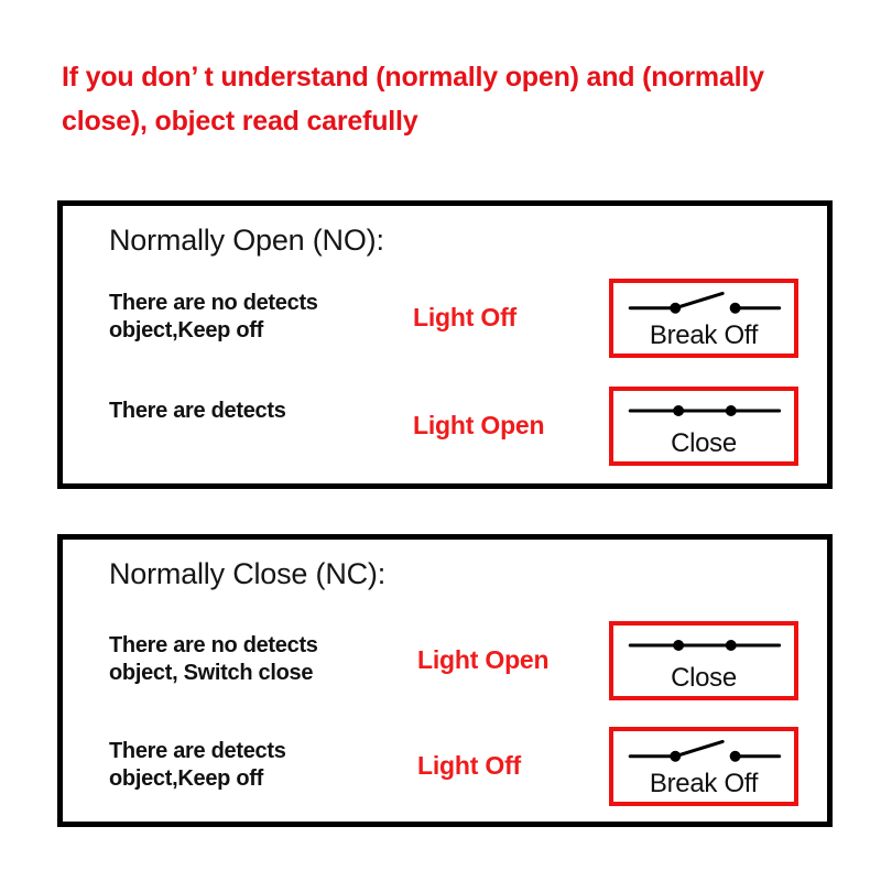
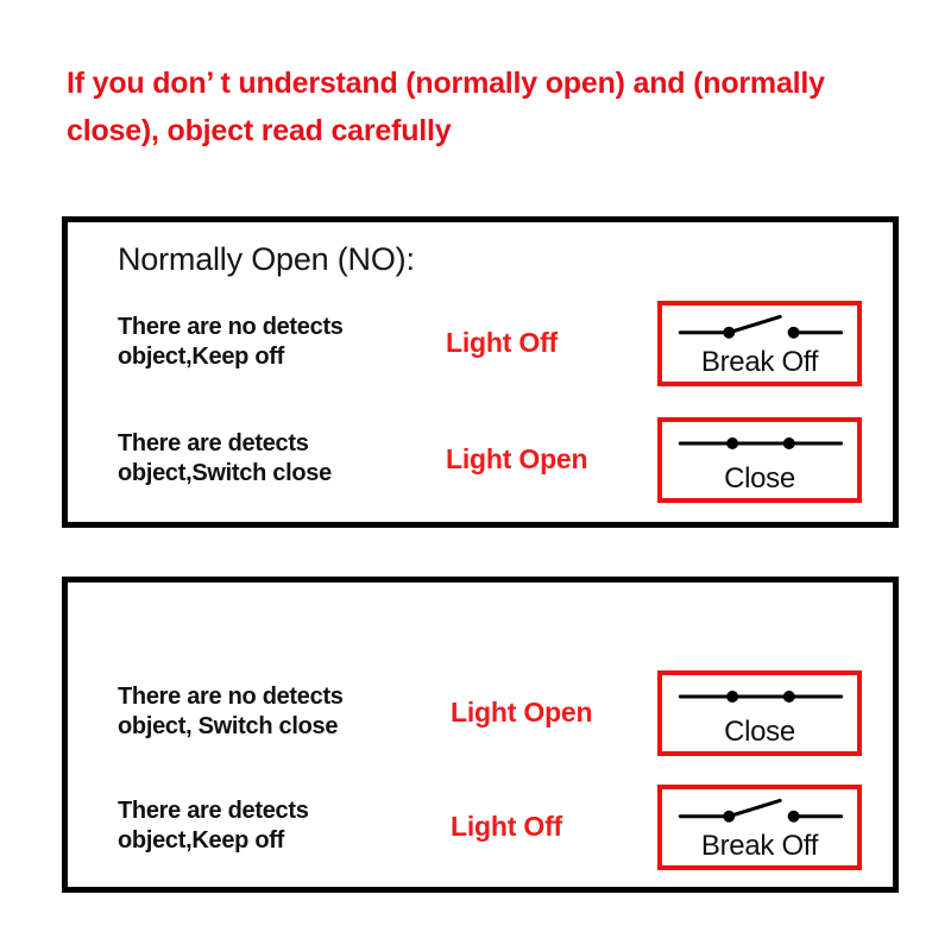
  If you don’ t understand (normally open) and (normally close), object read carefully
  Normally Open (NO):
  There are no detects
  object,Keep off
  Light Off
  Break Off
  There are detects
+ object,Switch close
  Light Open
  Close
- Normally Close (NC):
  There are no detects
  object, Switch close
  Light Open
  Close
  There are detects
  object,Keep off
  Light Off
  Break Off
